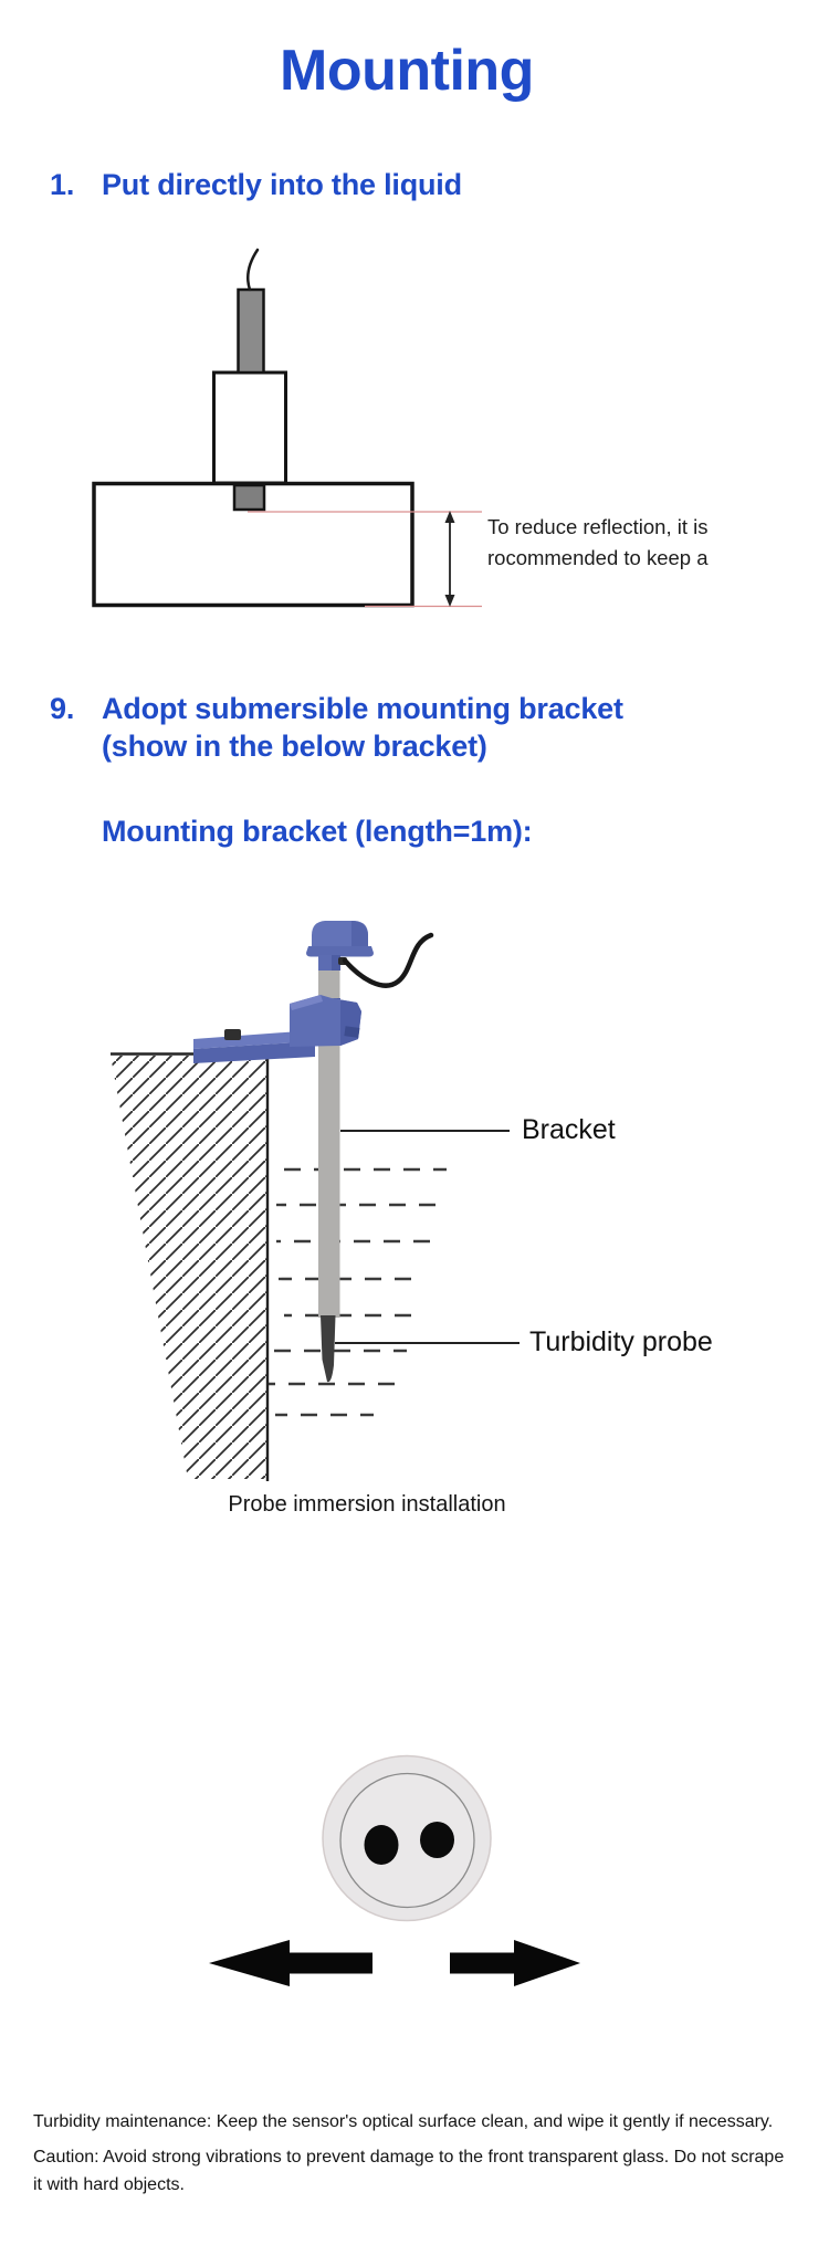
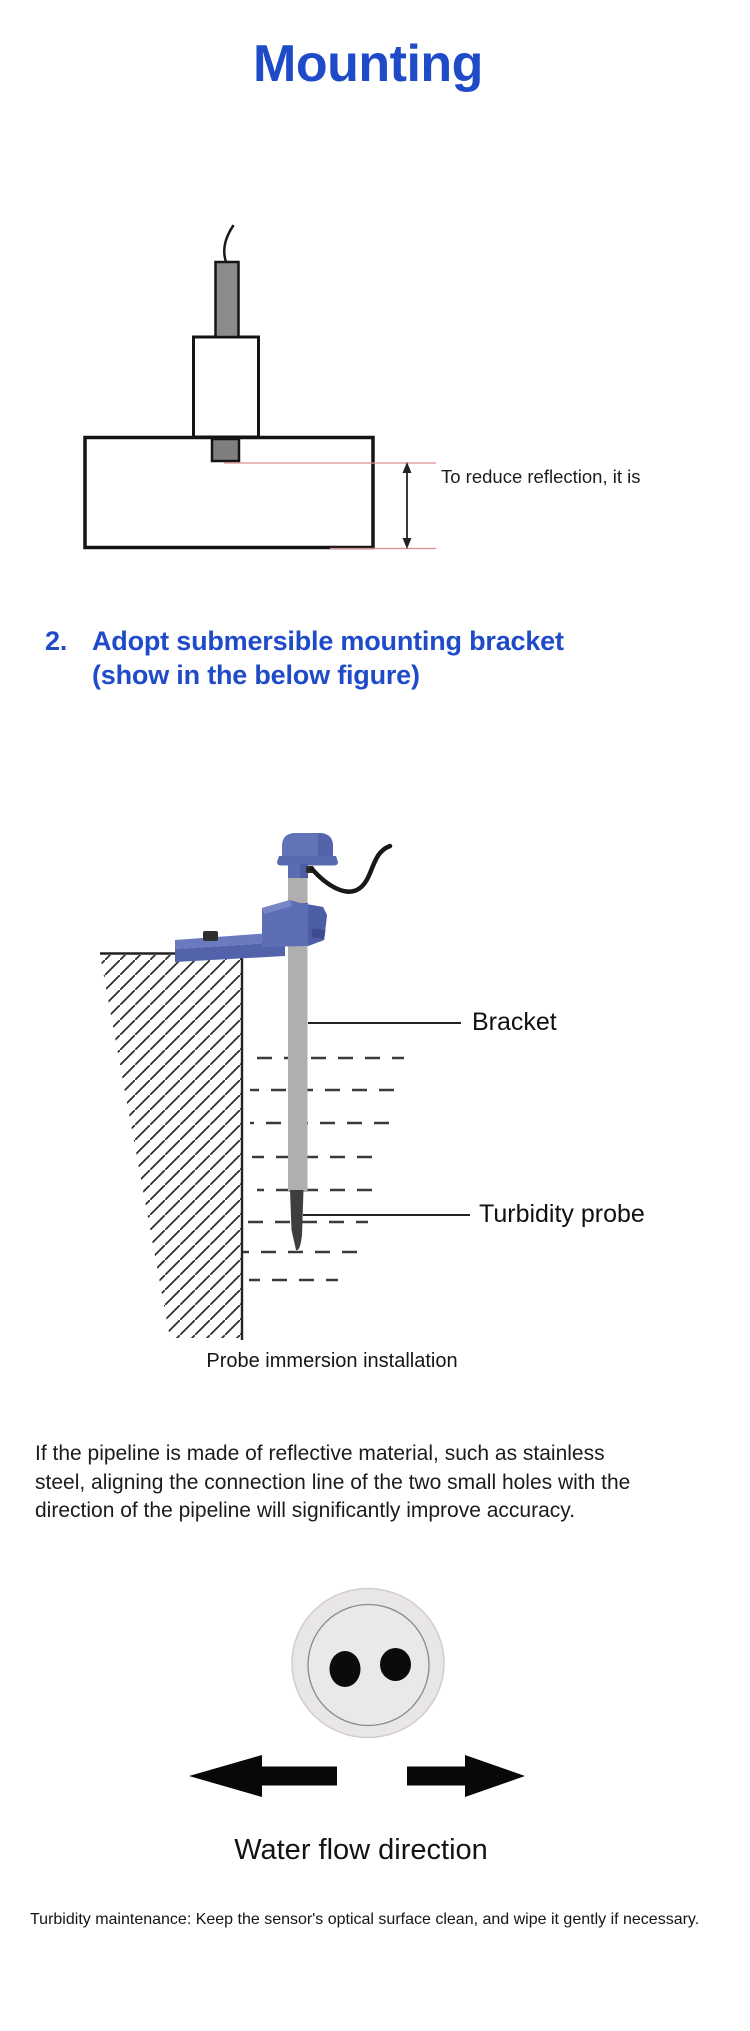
  Mounting
- 1.
- Put directly into the liquid
  To reduce reflection, it is
- rocommended to keep a
- 9.
+ 2.
  Adopt submersible mounting bracket
- (show in the below bracket)
+ (show in the below figure)
- Mounting bracket (length=1m):
  Bracket
  Turbidity probe
  Probe immersion installation
+ If the pipeline is made of reflective material, such as stainless
+ steel, aligning the connection line of the two small holes with the
+ direction of the pipeline will significantly improve accuracy.
+ Water flow direction
  Turbidity maintenance: Keep the sensor's optical surface clean, and wipe it gently if necessary.
- Caution: Avoid strong vibrations to prevent damage to the front transparent glass. Do not scrape
- it with hard objects.
